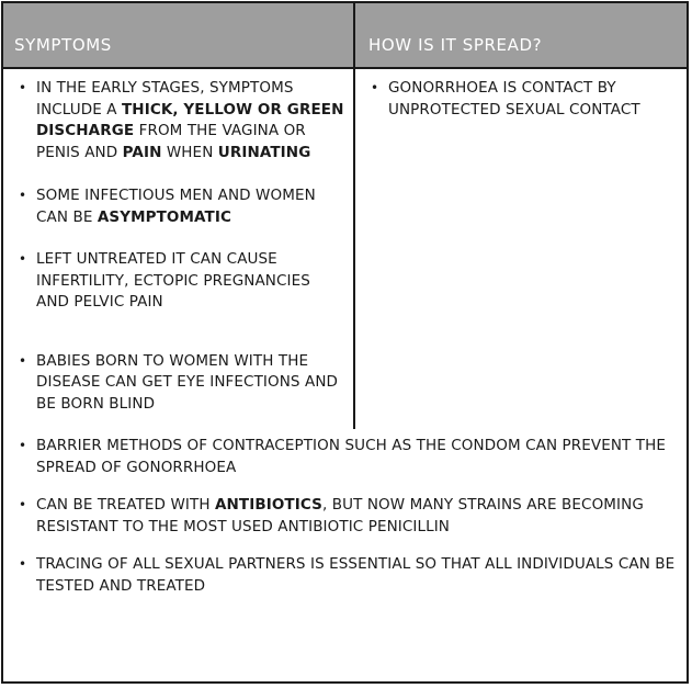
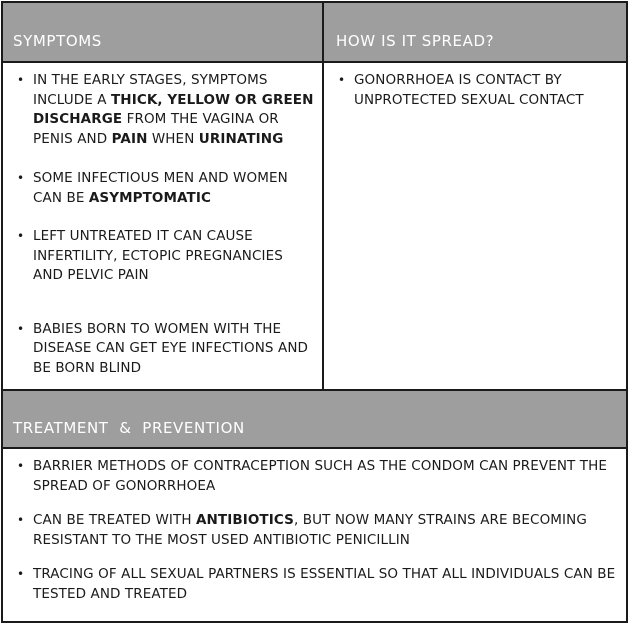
  SYMPTOMS
  •
  IN THE EARLY STAGES, SYMPTOMS INCLUDE A THICK, YELLOW OR GREEN DISCHARGE FROM THE VAGINA OR PENIS AND PAIN WHEN URINATING
  •
  SOME INFECTIOUS MEN AND WOMEN CAN BE ASYMPTOMATIC
  •
  LEFT UNTREATED IT CAN CAUSE INFERTILITY, ECTOPIC PREGNANCIES AND PELVIC PAIN
  •
  BABIES BORN TO WOMEN WITH THE DISEASE CAN GET EYE INFECTIONS AND BE BORN BLIND
  HOW IS IT SPREAD?
  •
  GONORRHOEA IS CONTACT BY UNPROTECTED SEXUAL CONTACT
+ TREATMENT & PREVENTION
  •
  BARRIER METHODS OF CONTRACEPTION SUCH AS THE CONDOM CAN PREVENT THE SPREAD OF GONORRHOEA
  •
  CAN BE TREATED WITH ANTIBIOTICS, BUT NOW MANY STRAINS ARE BECOMING RESISTANT TO THE MOST USED ANTIBIOTIC PENICILLIN
  •
  TRACING OF ALL SEXUAL PARTNERS IS ESSENTIAL SO THAT ALL INDIVIDUALS CAN BE TESTED AND TREATED
